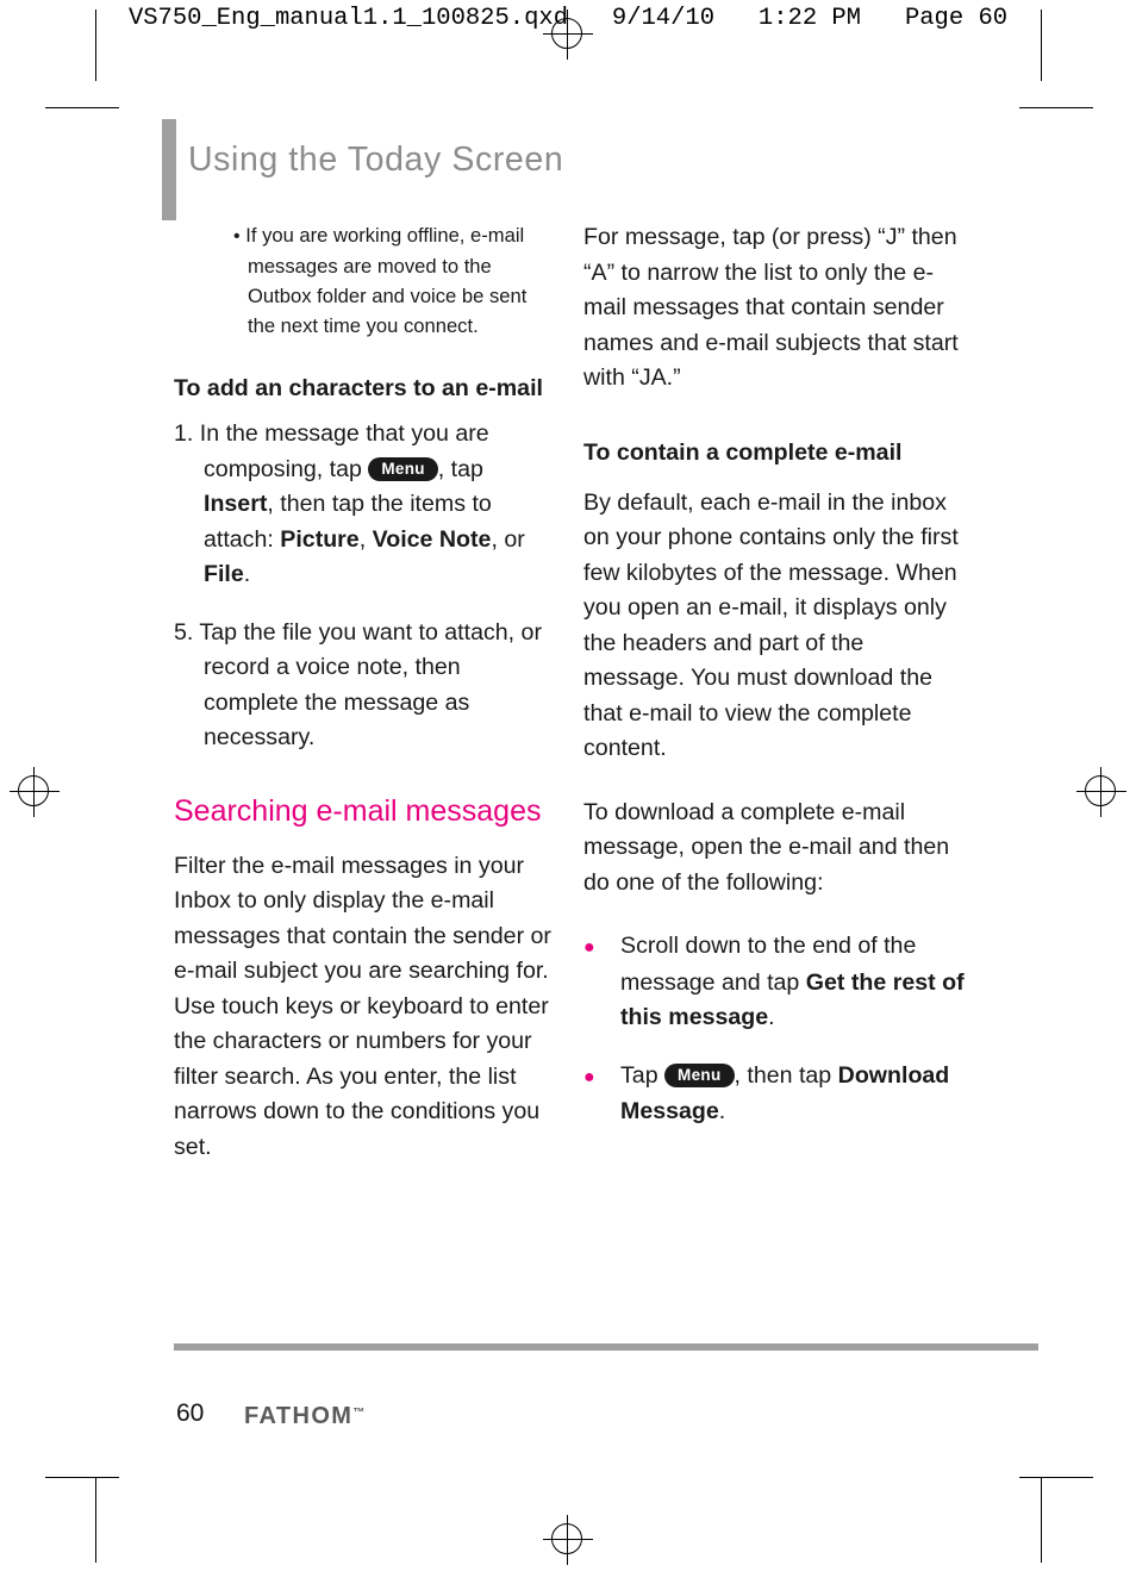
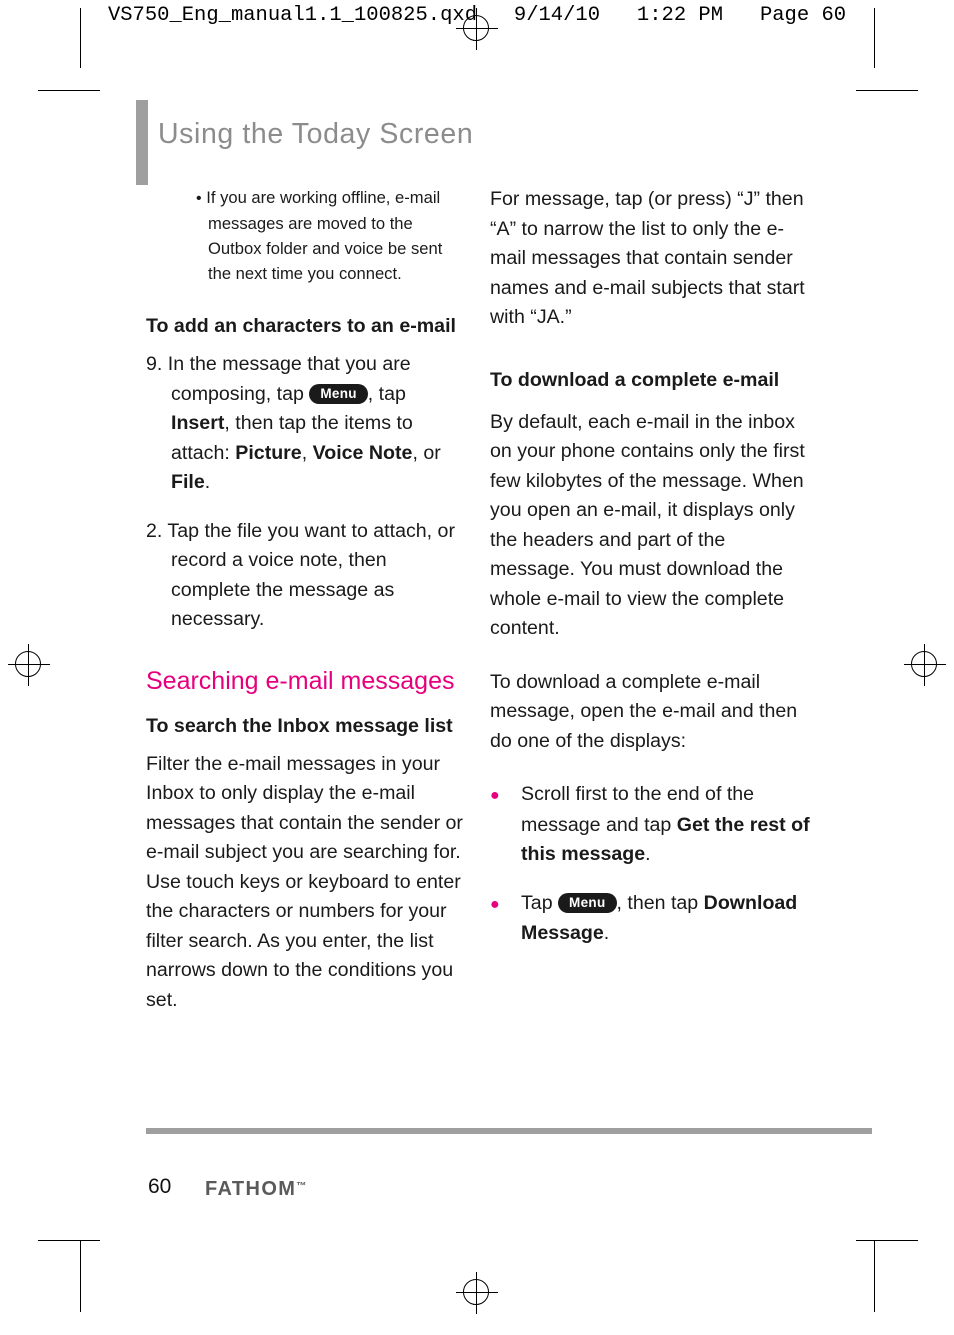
  VS750_Eng_manual1.1_100825.q 9/14/10 1:22 PM Page 60
  Using the Today Screen
  • If you are working offline, e-mail messages are moved to the Outbox folder and voice be sent the next time you connect.
  To add an characters to an e-mail
- 1. In the message that you are composing, tap Menu , tap Insert, then tap the items to attach: Picture, Voice Note, or File.
+ 9. In the message that you are composing, tap Menu , tap Insert, then tap the items to attach: Picture, Voice Note, or File.
- 5. Tap the file you want to attach, or record a voice note, then complete the message as necessary.
+ 2. Tap the file you want to attach, or record a voice note, then complete the message as necessary.
  Searching e-mail messages
+ To search the Inbox message list
  Filter the e-mail messages in your Inbox to only display the e-mail messages that contain the sender or e-mail subject you are searching for. Use touch keys or keyboard to enter the characters or numbers for your filter search. As you enter, the list narrows down to the conditions you set.
  For message, tap (or press) “J” then “A” to narrow the list to only the e-mail messages that contain sender names and e-mail subjects that start with “JA.”
- To contain a complete e-mail
+ To download a complete e-mail
- By default, each e-mail in the inbox on your phone contains only the first few kilobytes of the message. When you open an e-mail, it displays only the headers and part of the message. You must download the that e-mail to view the complete content.
+ By default, each e-mail in the inbox on your phone contains only the first few kilobytes of the message. When you open an e-mail, it displays only the headers and part of the message. You must download the whole e-mail to view the complete content.
- To download a complete e-mail message, open the e-mail and then do one of the following:
+ To download a complete e-mail message, open the e-mail and then do one of the displays:
- ● Scroll down to the end of the message and tap Get the rest of this message.
+ ● Scroll first to the end of the message and tap Get the rest of this message.
  ● Tap Menu , then tap Download Message.
  60
  FATHOM™
